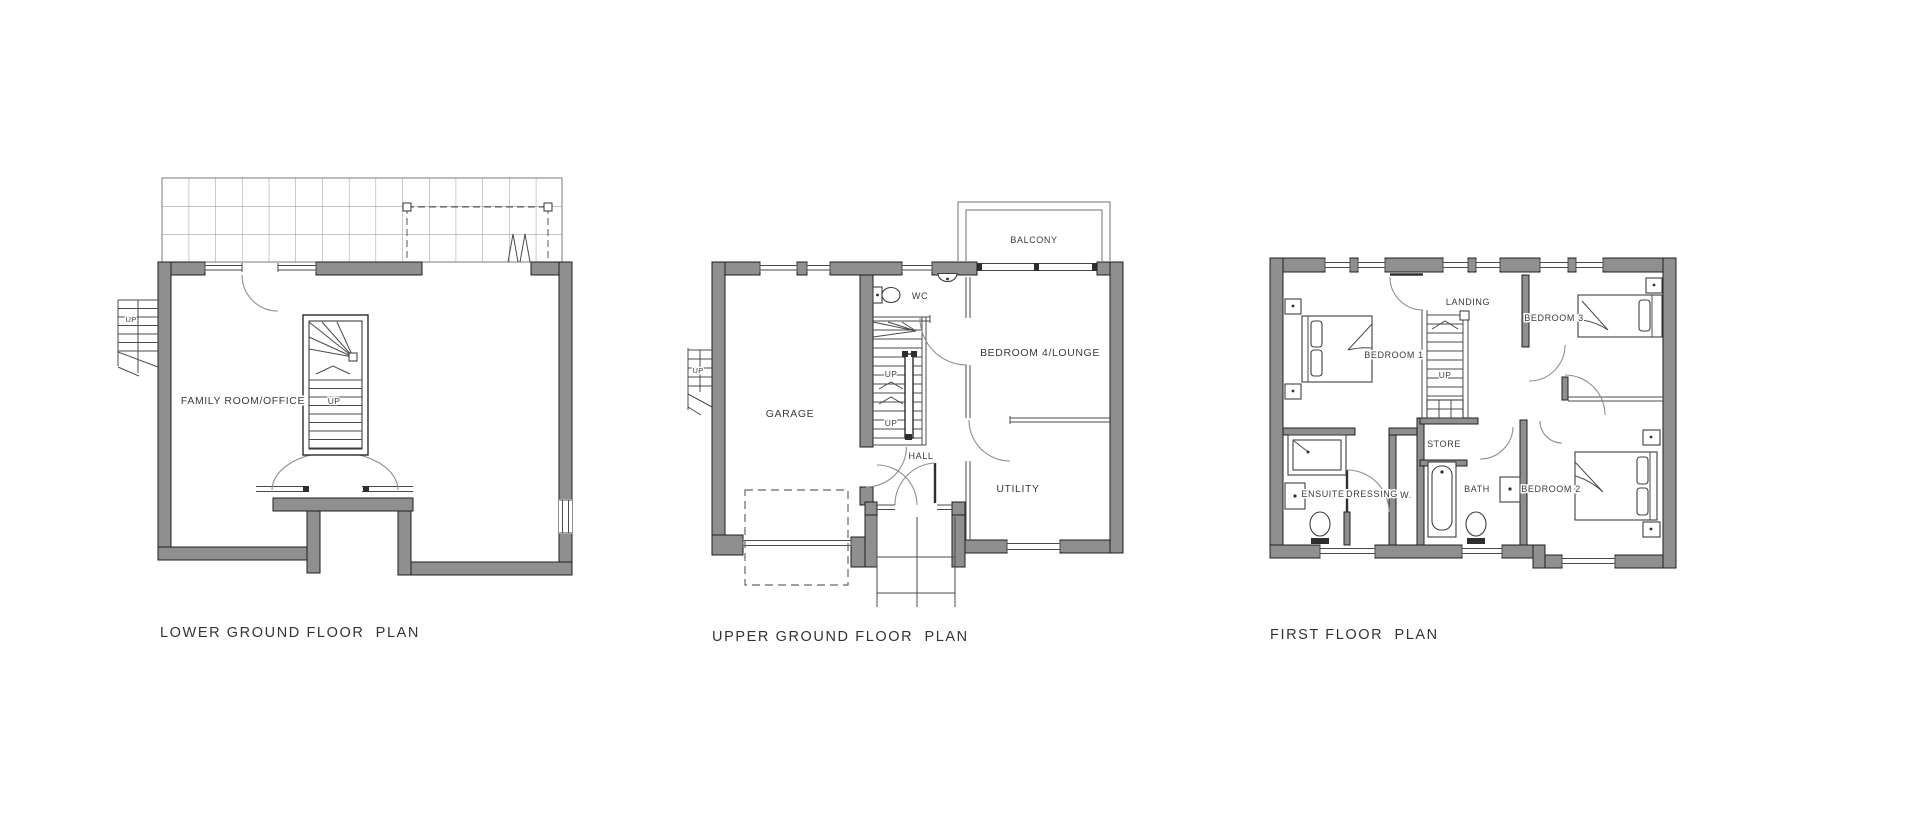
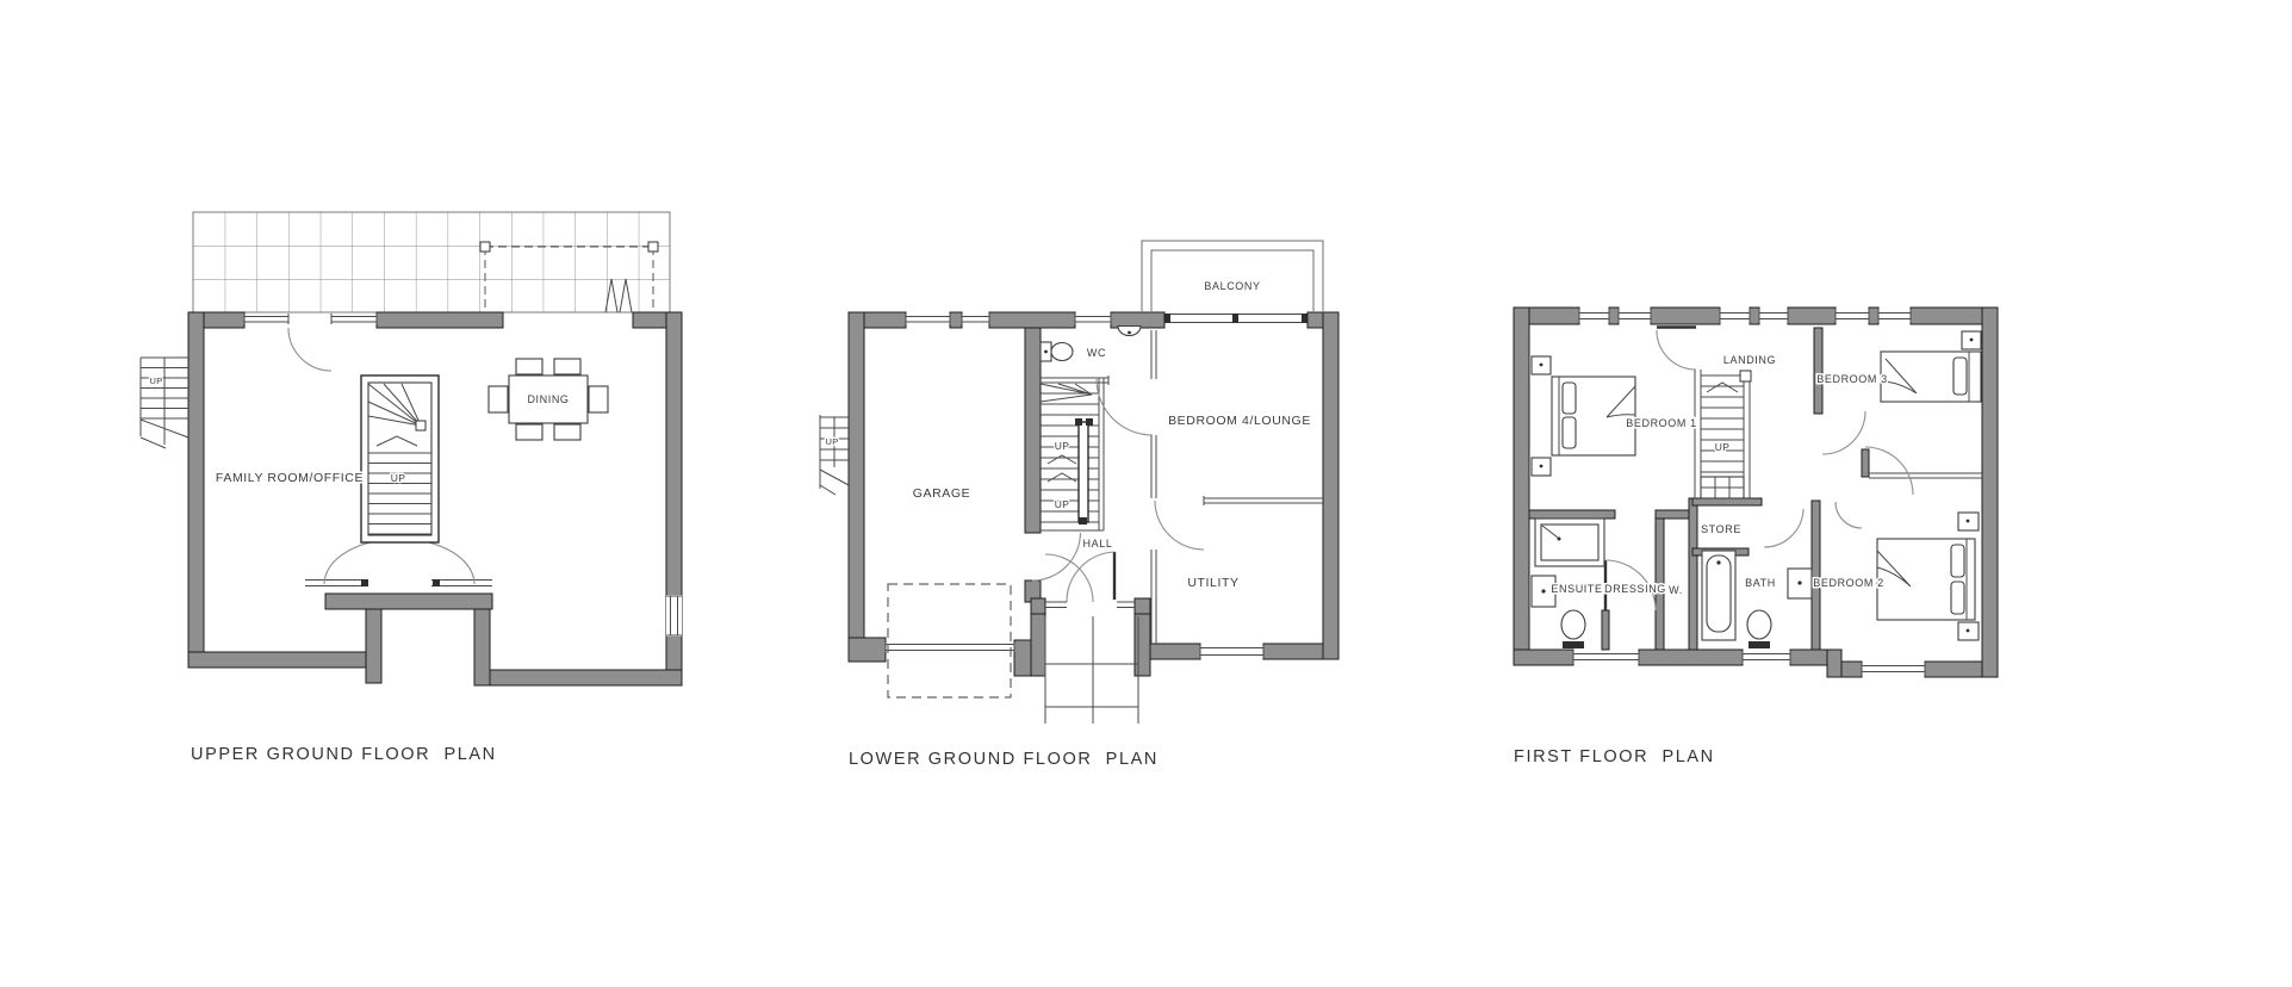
  UP
  UP
+ DINING
  FAMILY ROOM/OFFICE
- LOWER GROUND FLOOR PLAN
+ UPPER GROUND FLOOR PLAN
  BALCONY
  UP
  UP
  UP
  GARAGE
  HALL
  UTILITY
  BEDROOM 4/LOUNGE
  WC
- UPPER GROUND FLOOR PLAN
+ LOWER GROUND FLOOR PLAN
  UP
  LANDING
  BEDROOM 1
  BEDROOM 3
  BEDROOM 2
  ENSUITE
  DRESSING
  W.
  STORE
  BATH
  FIRST FLOOR PLAN
